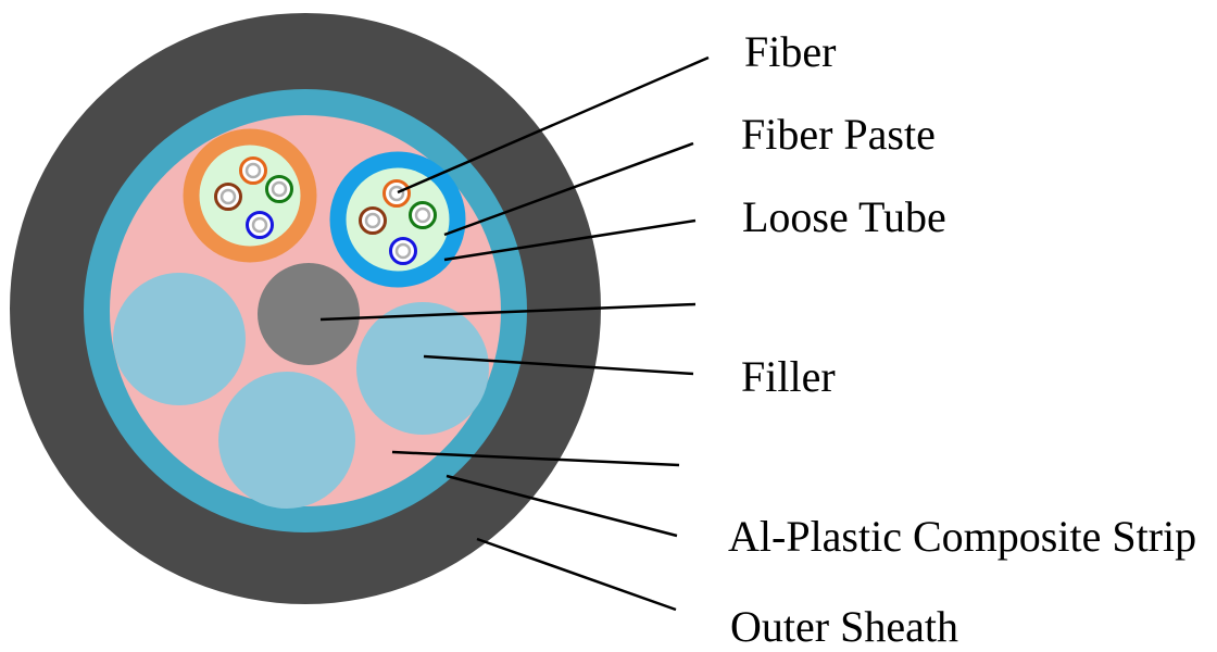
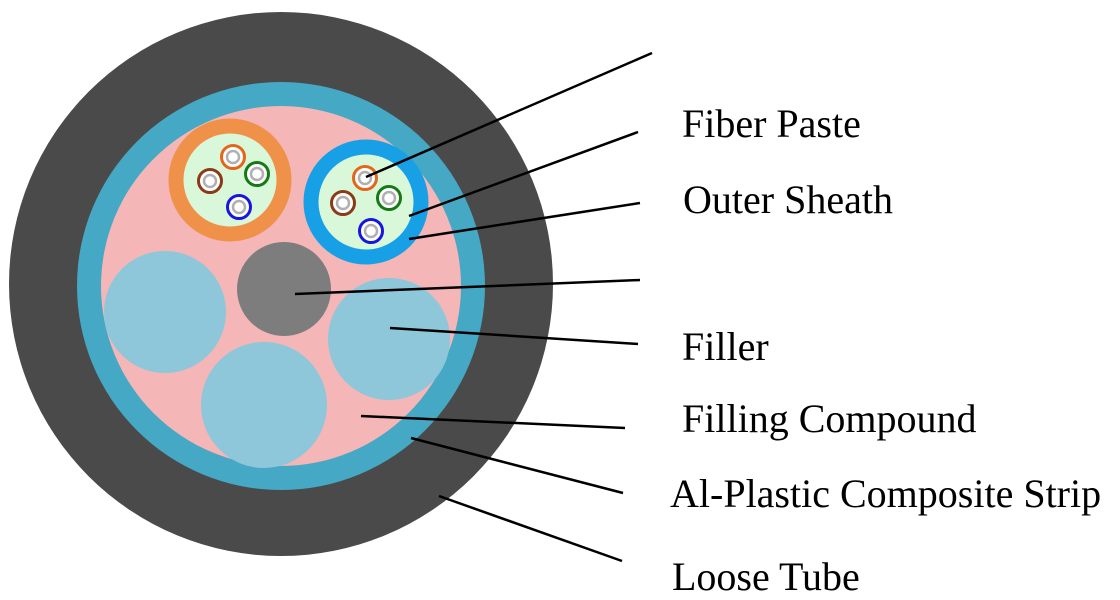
- Fiber
  Fiber Paste
- Loose Tube
+ Outer Sheath
  Filler
+ Filling Compound
  Al-Plastic Composite Strip
- Outer Sheath
+ Loose Tube
